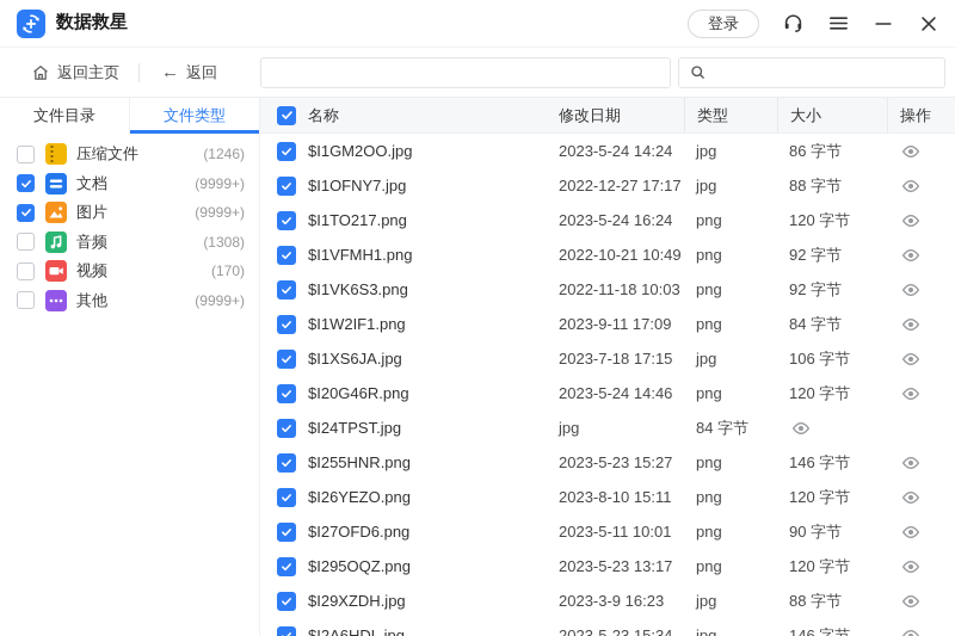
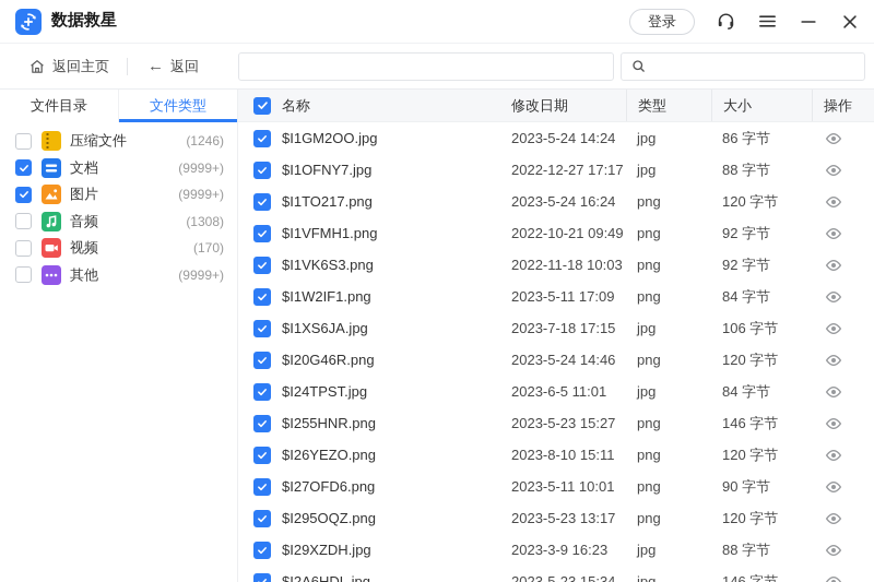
  数据救星
  登录
  返回主页
  ←
  返回
  文件目录
  文件类型
  压缩文件
  (1246)
  文档
  (9999+)
  图片
  (9999+)
  音频
  (1308)
  视频
  (170)
  其他
  (9999+)
  名称
  修改日期
  类型
  大小
  操作
  $I1GM2OO.jpg
  2023-5-24 14:24
  jpg
  86 字节
  $I1OFNY7.jpg
  2022-12-27 17:17
  jpg
  88 字节
  $I1TO217.png
  2023-5-24 16:24
  png
  120 字节
  $I1VFMH1.png
- 2022-10-21 10:49
+ 2022-10-21 09:49
  png
  92 字节
  $I1VK6S3.png
  2022-11-18 10:03
  png
  92 字节
  $I1W2IF1.png
- 2023-9-11 17:09
+ 2023-5-11 17:09
  png
  84 字节
  $I1XS6JA.jpg
  2023-7-18 17:15
  jpg
  106 字节
  $I20G46R.png
  2023-5-24 14:46
  png
  120 字节
  $I24TPST.jpg
+ 2023-6-5 11:01
  jpg
  84 字节
  $I255HNR.png
  2023-5-23 15:27
  png
  146 字节
  $I26YEZO.png
  2023-8-10 15:11
  png
  120 字节
  $I27OFD6.png
  2023-5-11 10:01
  png
  90 字节
  $I295OQZ.png
  2023-5-23 13:17
  png
  120 字节
  $I29XZDH.jpg
  2023-3-9 16:23
  jpg
  88 字节
  146 字节
